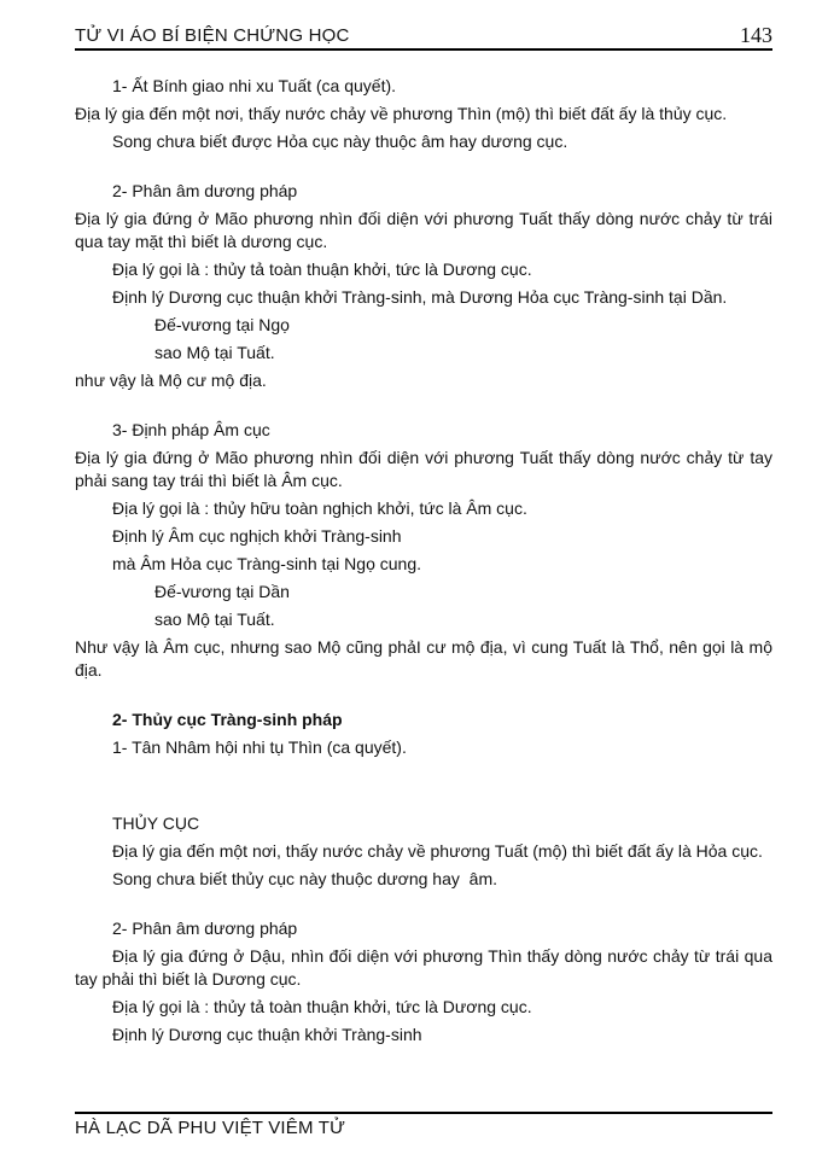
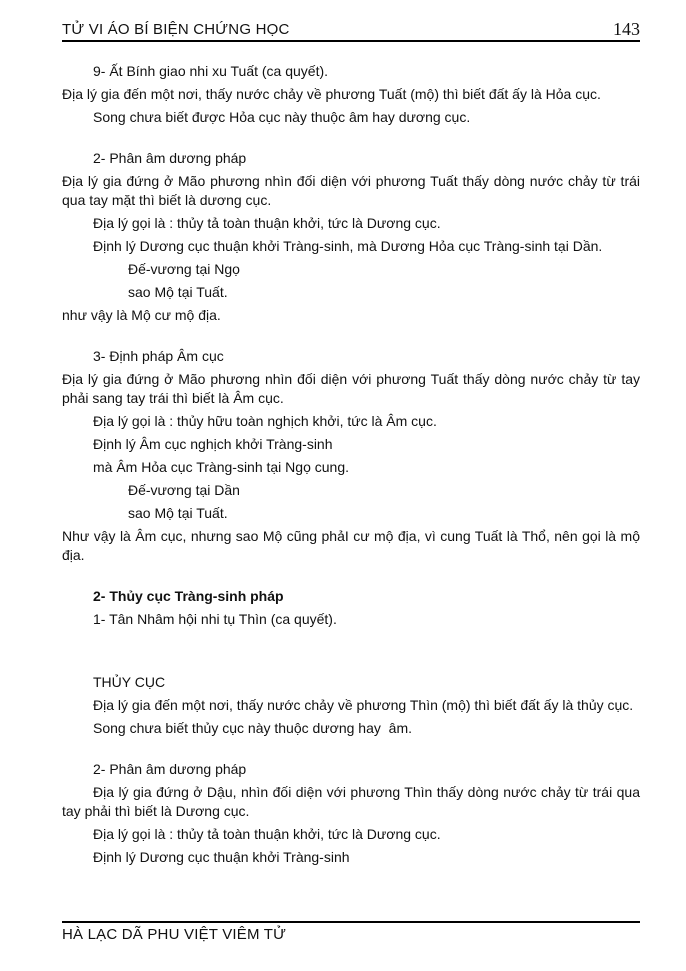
  TỬ VI ÁO BÍ BIỆN CHỨNG HỌC
  143
- 1- Ất Bính giao nhi xu Tuất (ca quyết).
+ 9- Ất Bính giao nhi xu Tuất (ca quyết).
- Địa lý gia đến một nơi, thấy nước chảy về phương Thìn (mộ) thì biết đất ấy là thủy cục.
+ Địa lý gia đến một nơi, thấy nước chảy về phương Tuất (mộ) thì biết đất ấy là Hỏa cục.
  Song chưa biết được Hỏa cục này thuộc âm hay dương cục.
  2- Phân âm dương pháp
  Địa lý gia đứng ở Mão phương nhìn đối diện với phương Tuất thấy dòng nước chảy từ trái qua tay mặt thì biết là dương cục.
  Địa lý gọi là : thủy tả toàn thuận khởi, tức là Dương cục.
  Định lý Dương cục thuận khởi Tràng-sinh, mà Dương Hỏa cục Tràng-sinh tại Dần.
  Đế-vương tại Ngọ
  sao Mộ tại Tuất.
  như vậy là Mộ cư mộ địa.
  3- Định pháp Âm cục
  Địa lý gia đứng ở Mão phương nhìn đối diện với phương Tuất thấy dòng nước chảy từ tay phải sang tay trái thì biết là Âm cục.
  Địa lý gọi là : thủy hữu toàn nghịch khởi, tức là Âm cục.
  Định lý Âm cục nghịch khởi Tràng-sinh
  mà Âm Hỏa cục Tràng-sinh tại Ngọ cung.
  Đế-vương tại Dần
  sao Mộ tại Tuất.
  Như vậy là Âm cục, nhưng sao Mộ cũng phảI cư mộ địa, vì cung Tuất là Thổ, nên gọi là mộ địa.
  2- Thủy cục Tràng-sinh pháp
  1- Tân Nhâm hội nhi tụ Thìn (ca quyết).
  THỦY CỤC
- Địa lý gia đến một nơi, thấy nước chảy về phương Tuất (mộ) thì biết đất ấy là Hỏa cục.
+ Địa lý gia đến một nơi, thấy nước chảy về phương Thìn (mộ) thì biết đất ấy là thủy cục.
  Song chưa biết thủy cục này thuộc dương hay âm.
  2- Phân âm dương pháp
  Địa lý gia đứng ở Dậu, nhìn đối diện với phương Thìn thấy dòng nước chảy từ trái qua tay phải thì biết là Dương cục.
  Địa lý gọi là : thủy tả toàn thuận khởi, tức là Dương cục.
  Định lý Dương cục thuận khởi Tràng-sinh
  HÀ LẠC DÃ PHU VIỆT VIÊM TỬ
